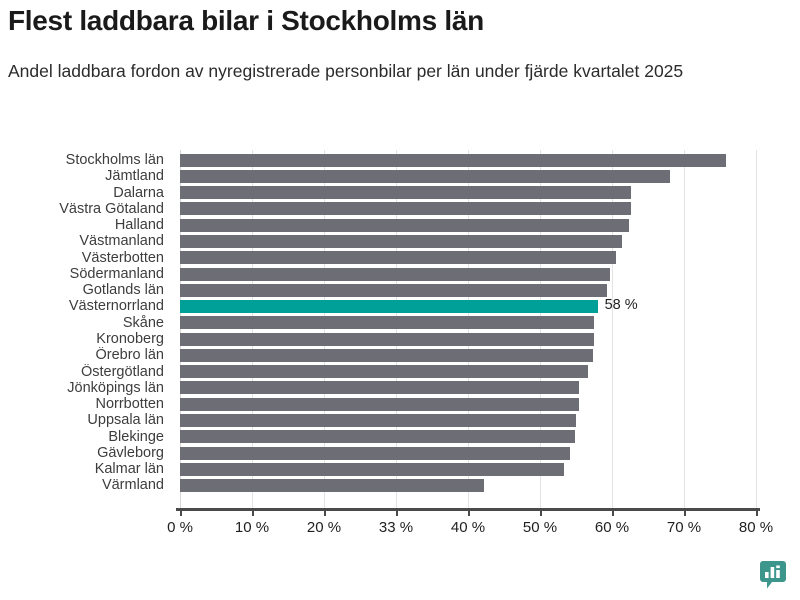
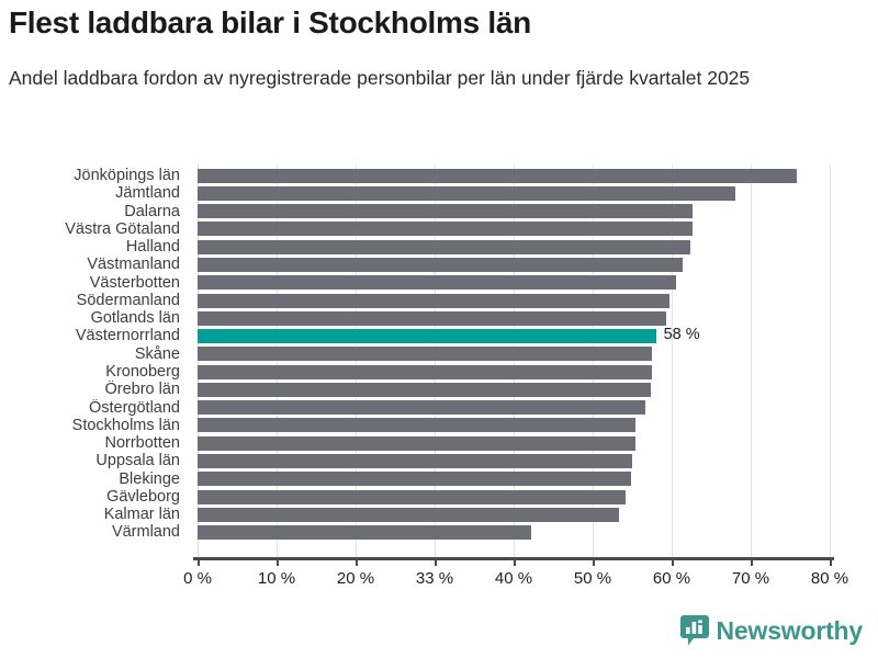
  Flest laddbara bilar i Stockholms län
  Andel laddbara fordon av nyregistrerade personbilar per län under fjärde kvartalet 2025
- Stockholms län
+ Jönköpings län
  Jämtland
  Dalarna
  Västra Götaland
  Halland
  Västmanland
  Västerbotten
  Södermanland
  Gotlands län
  Västernorrland
  Skåne
  Kronoberg
  Örebro län
  Östergötland
- Jönköpings län
+ Stockholms län
  Norrbotten
  Uppsala län
  Blekinge
  Gävleborg
  Kalmar län
  Värmland
  58 %
  0 %
  10 %
  20 %
  33 %
  40 %
  50 %
  60 %
  70 %
  80 %
+ Newsworthy
